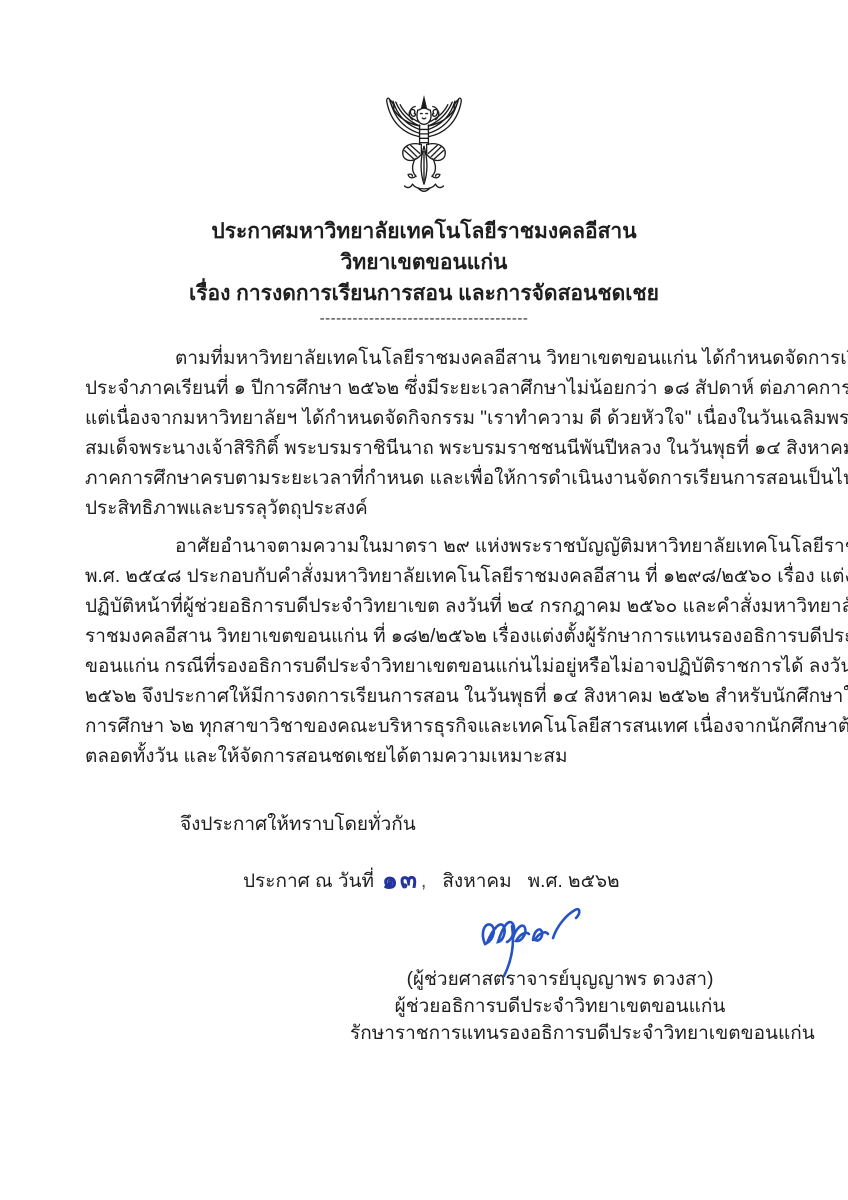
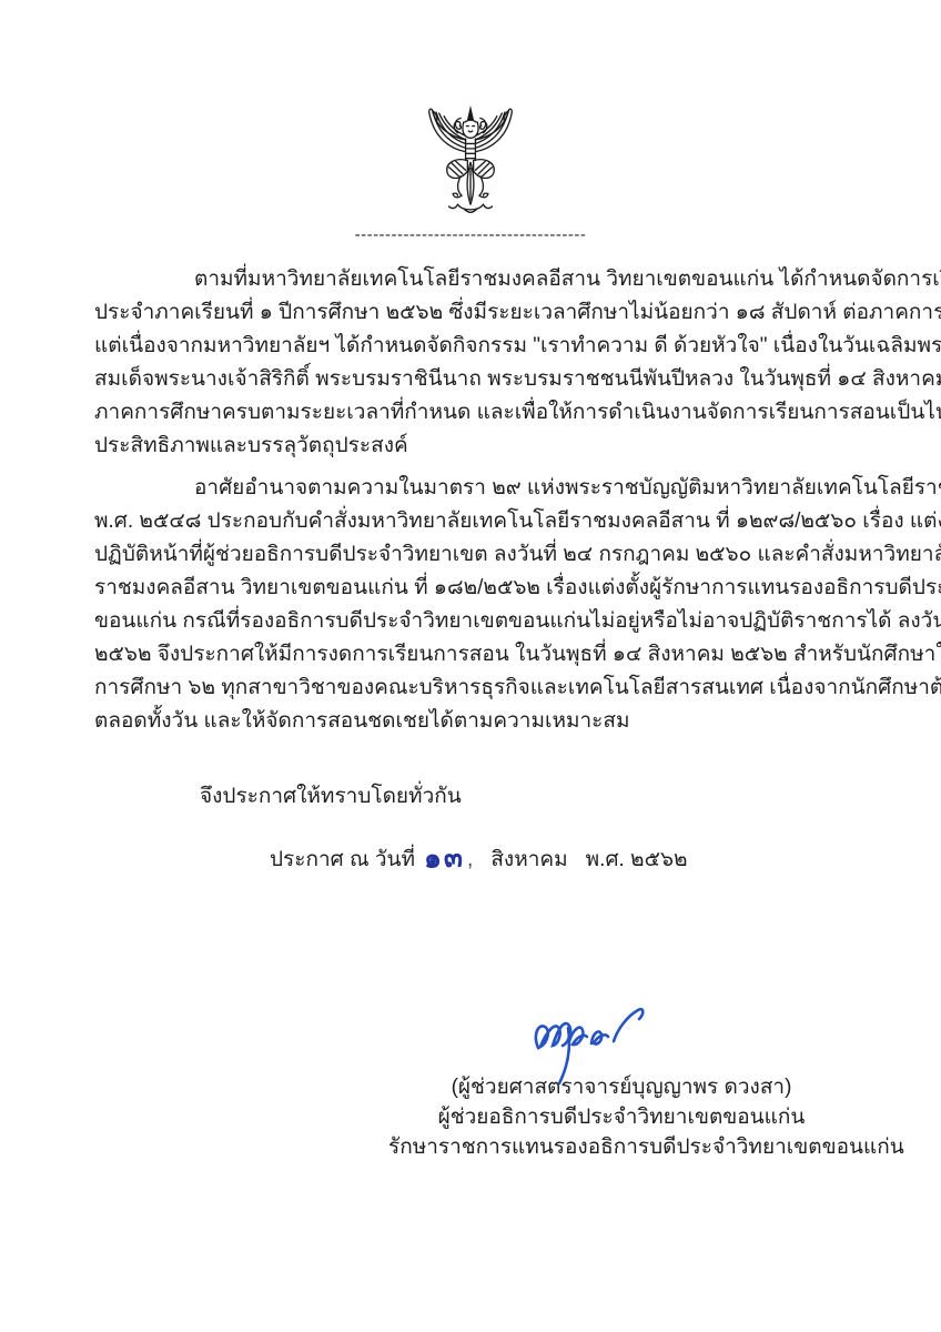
- ประกาศมหาวิทยาลัยเทคโนโลยีราชมงคลอีสาน
- วิทยาเขตขอนแก่น
- เรื่อง การงดการเรียนการสอน และการจัดสอนชดเชย
  --------------------------------------
  ตามที่มหาวิทยาลัยเทคโนโลยีราชมงคลอีสาน วิทยาเขตขอนแก่น ได้กำหนดจัดการเ
  ประจำภาคเรียนที่ ๑ ปีการศึกษา ๒๕๖๒ ซึ่งมีระยะเวลาศึกษาไม่น้อยกว่า ๑๘ สัปดาห์ ต่อภาคการ
  แต่เนื่องจากมหาวิทยาลัยฯ ได้กำหนดจัดกิจกรรม "เราทำความ ดี ด้วยหัวใจ" เนื่องในวันเฉลิมพร
  สมเด็จพระนางเจ้าสิริกิติ์ พระบรมราชินีนาถ พระบรมราชชนนีพันปีหลวง ในวันพุธที่ ๑๔ สิงหาค
  ภาคการศึกษาครบตามระยะเวลาที่กำหนด และเพื่อให้การดำเนินงานจัดการเรียนการสอนเป็นไ
  ประสิทธิภาพและบรรลุวัตถุประสงค์
  อาศัยอำนาจตามความในมาตรา ๒๙ แห่งพระราชบัญญัติมหาวิทยาลัยเทคโนโลยีรา
  พ.ศ. ๒๕๔๘ ประกอบกับคำสั่งมหาวิทยาลัยเทคโนโลยีราชมงคลอีสาน ที่ ๑๒๙๘/๒๕๖๐ เรื่อง แต่
  ปฏิบัติหน้าที่ผู้ช่วยอธิการบดีประจำวิทยาเขต ลงวันที่ ๒๔ กรกฎาคม ๒๕๖๐ และคำสั่งมหาวิทยาลั
  ราชมงคลอีสาน วิทยาเขตขอนแก่น ที่ ๑๘๒/๒๕๖๒ เรื่องแต่งตั้งผู้รักษาการแทนรองอธิการบดีปร
  ขอนแก่น กรณีที่รองอธิการบดีประจำวิทยาเขตขอนแก่นไม่อยู่หรือไม่อาจปฏิบัติราชการได้ ลงวัน
  ๒๕๖๒ จึงประกาศให้มีการงดการเรียนการสอน ในวันพุธที่ ๑๔ สิงหาคม ๒๕๖๒ สำหรับนักศึกษา
  การศึกษา ๖๒ ทุกสาขาวิชาของคณะบริหารธุรกิจและเทคโนโลยีสารสนเทศ เนื่องจากนักศึกษาต้
  ตลอดทั้งวัน และให้จัดการสอนชดเชยได้ตามความเหมาะสม
  จึงประกาศให้ทราบโดยทั่วกัน
  (ผู้ช่วยศาสตราจารย์บุญญาพร ดวงสา)
  ผู้ช่วยอธิการบดีประจำวิทยาเขตขอนแก่น
  รักษาราชการแทนรองอธิการบดีประจำวิทยาเขตขอนแก่น
